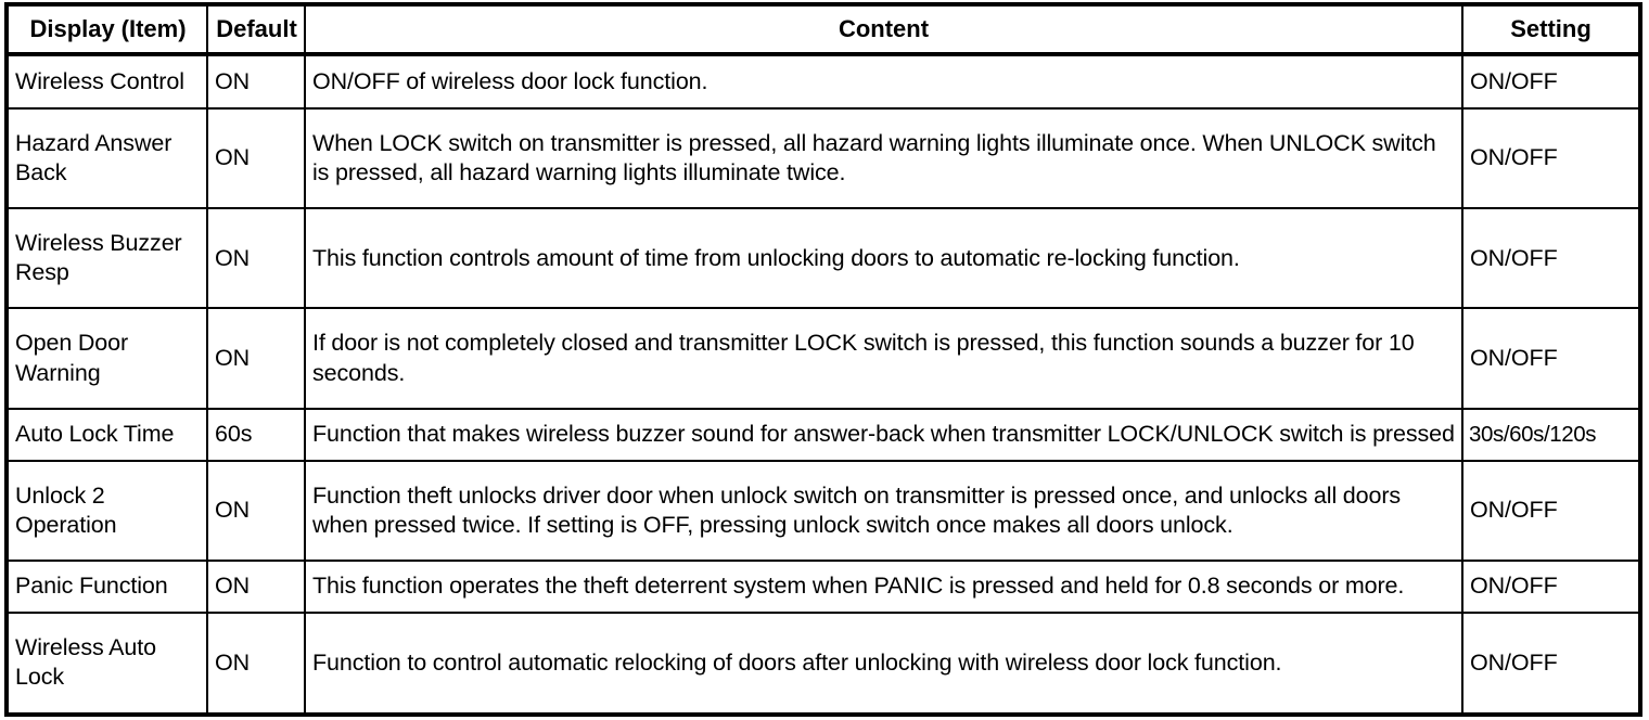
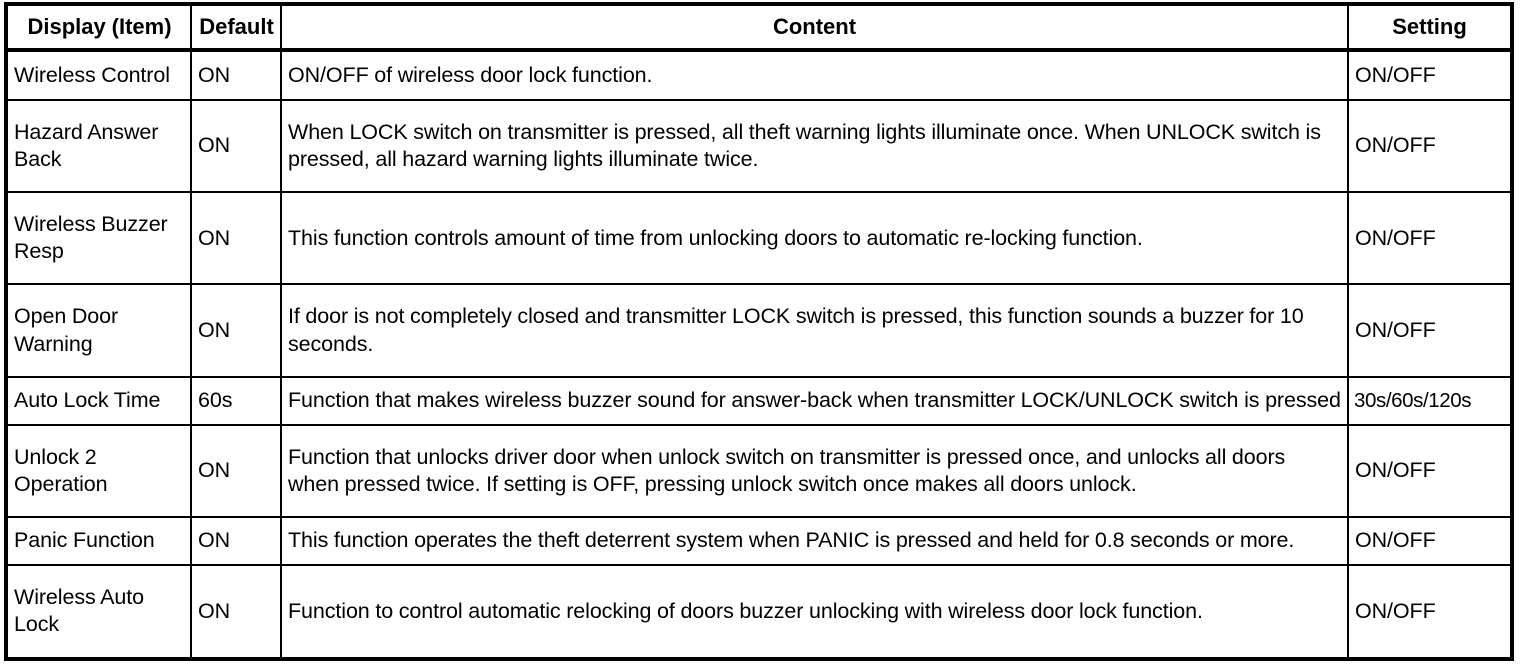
  Display (Item)	Default	Content	Setting
  Wireless Control	ON	ON/OFF of wireless door lock function.	ON/OFF
- Hazard Answer Back	ON	When LOCK switch on transmitter is pressed, all hazard warning lights illuminate once. When UNLOCK switch is pressed, all hazard warning lights illuminate twice.	ON/OFF
+ Hazard Answer Back	ON	When LOCK switch on transmitter is pressed, all theft warning lights illuminate once. When UNLOCK switch is pressed, all hazard warning lights illuminate twice.	ON/OFF
  Wireless Buzzer Resp	ON	This function controls amount of time from unlocking doors to automatic re-locking function.	ON/OFF
  Open Door Warning	ON	If door is not completely closed and transmitter LOCK switch is pressed, this function sounds a buzzer for 10 seconds.	ON/OFF
  Auto Lock Time	60s	Function that makes wireless buzzer sound for answer-back when transmitter LOCK/UNLOCK switch is pressed	30s/60s/120s
- Unlock 2 Operation	ON	Function theft unlocks driver door when unlock switch on transmitter is pressed once, and unlocks all doors when pressed twice. If setting is OFF, pressing unlock switch once makes all doors unlock.	ON/OFF
+ Unlock 2 Operation	ON	Function that unlocks driver door when unlock switch on transmitter is pressed once, and unlocks all doors when pressed twice. If setting is OFF, pressing unlock switch once makes all doors unlock.	ON/OFF
  Panic Function	ON	This function operates the theft deterrent system when PANIC is pressed and held for 0.8 seconds or more.	ON/OFF
- Wireless Auto Lock	ON	Function to control automatic relocking of doors after unlocking with wireless door lock function.	ON/OFF
+ Wireless Auto Lock	ON	Function to control automatic relocking of doors buzzer unlocking with wireless door lock function.	ON/OFF
